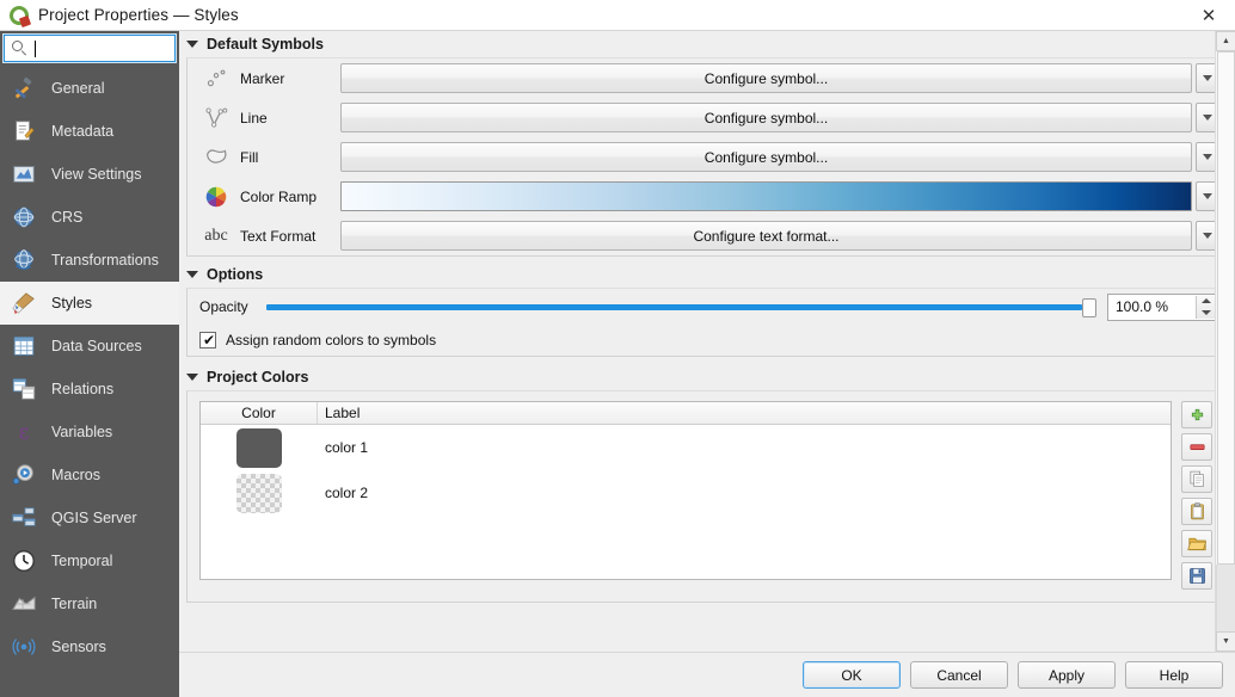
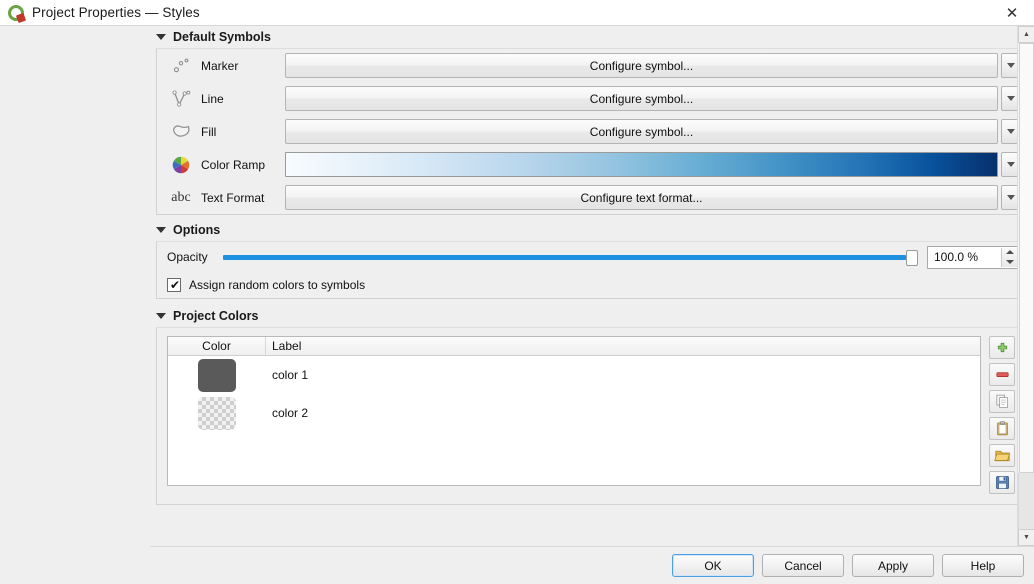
  Project Properties — Styles
  ✕
- General
- Metadata
- View Settings
- CRS
- Transformations
- Styles
- Data Sources
- Relations
- ε
- Variables
- Macros
- QGIS Server
- Temporal
- Terrain
- Sensors
  Default Symbols
  Marker
  Configure symbol...
  Line
  Configure symbol...
  Fill
  Configure symbol...
  Color Ramp
  abc
  Text Format
  Configure text format...
  Options
  Opacity
  100.0 %
  ✔
  Assign random colors to symbols
  Project Colors
  Color
  Label
  color 1
  color 2
  OK
  Cancel
  Apply
  Help
